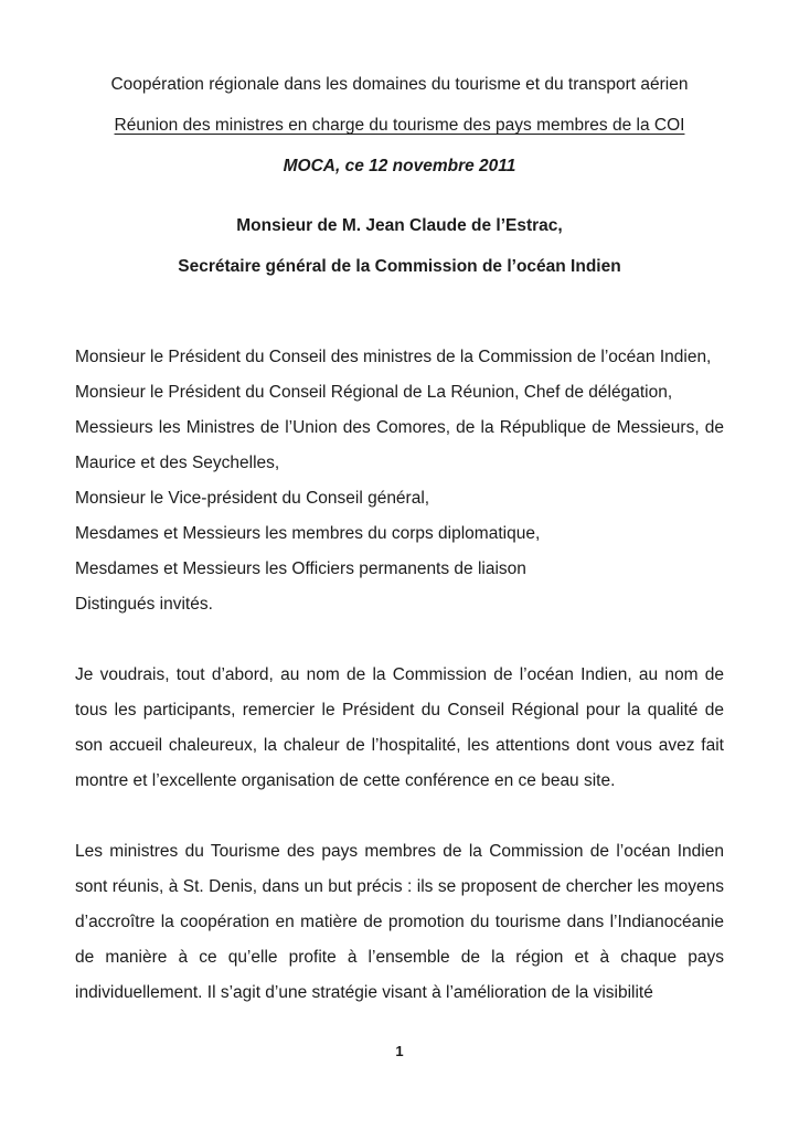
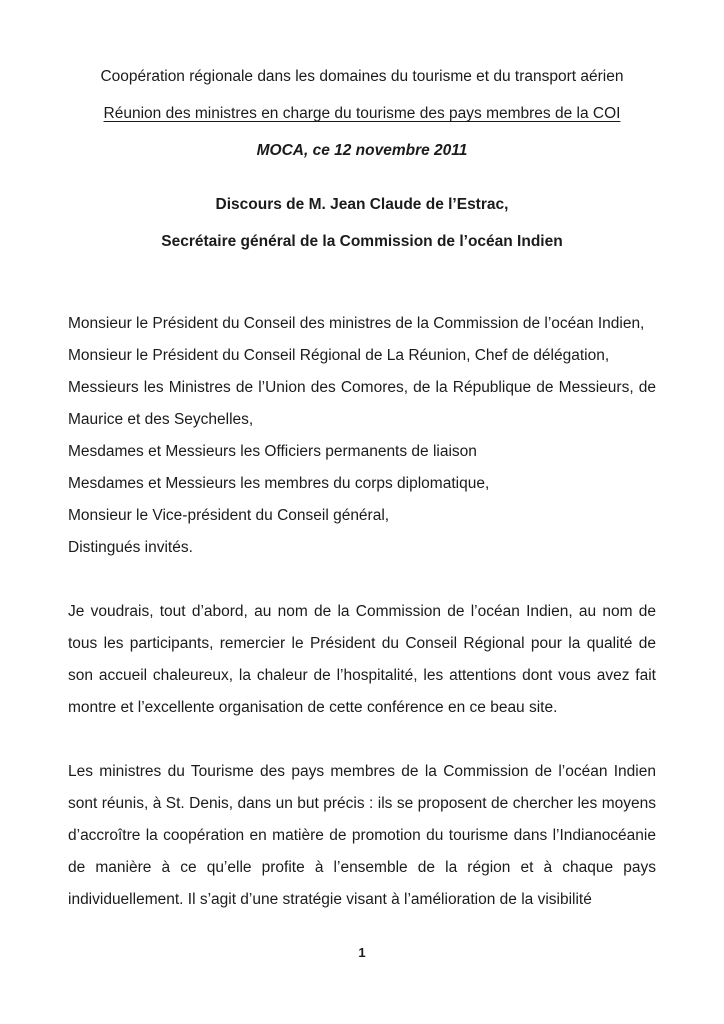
  Coopération régionale dans les domaines du tourisme et du transport aérien
  Réunion des ministres en charge du tourisme des pays membres de la COI
  MOCA, ce 12 novembre 2011
- Monsieur de M. Jean Claude de l’Estrac,
+ Discours de M. Jean Claude de l’Estrac,
  Secrétaire général de la Commission de l’océan Indien
  Monsieur le Président du Conseil des ministres de la Commission de l’océan Indien,
  Monsieur le Président du Conseil Régional de La Réunion, Chef de délégation,
  Messieurs les Ministres de l’Union des Comores, de la République de Messieurs, de Maurice et des Seychelles,
- Monsieur le Vice-président du Conseil général,
+ Mesdames et Messieurs les Officiers permanents de liaison
  Mesdames et Messieurs les membres du corps diplomatique,
- Mesdames et Messieurs les Officiers permanents de liaison
+ Monsieur le Vice-président du Conseil général,
  Distingués invités.
  Je voudrais, tout d’abord, au nom de la Commission de l’océan Indien, au nom de tous les participants, remercier le Président du Conseil Régional pour la qualité de son accueil chaleureux, la chaleur de l’hospitalité, les attentions dont vous avez fait montre et l’excellente organisation de cette conférence en ce beau site.
  Les ministres du Tourisme des pays membres de la Commission de l’océan Indien sont réunis, à St. Denis, dans un but précis : ils se proposent de chercher les moyens d’accroître la coopération en matière de promotion du tourisme dans l’Indianocéanie de manière à ce qu’elle profite à l’ensemble de la région et à chaque pays individuellement. Il s’agit d’une stratégie visant à l’amélioration de la visibilité
  1
